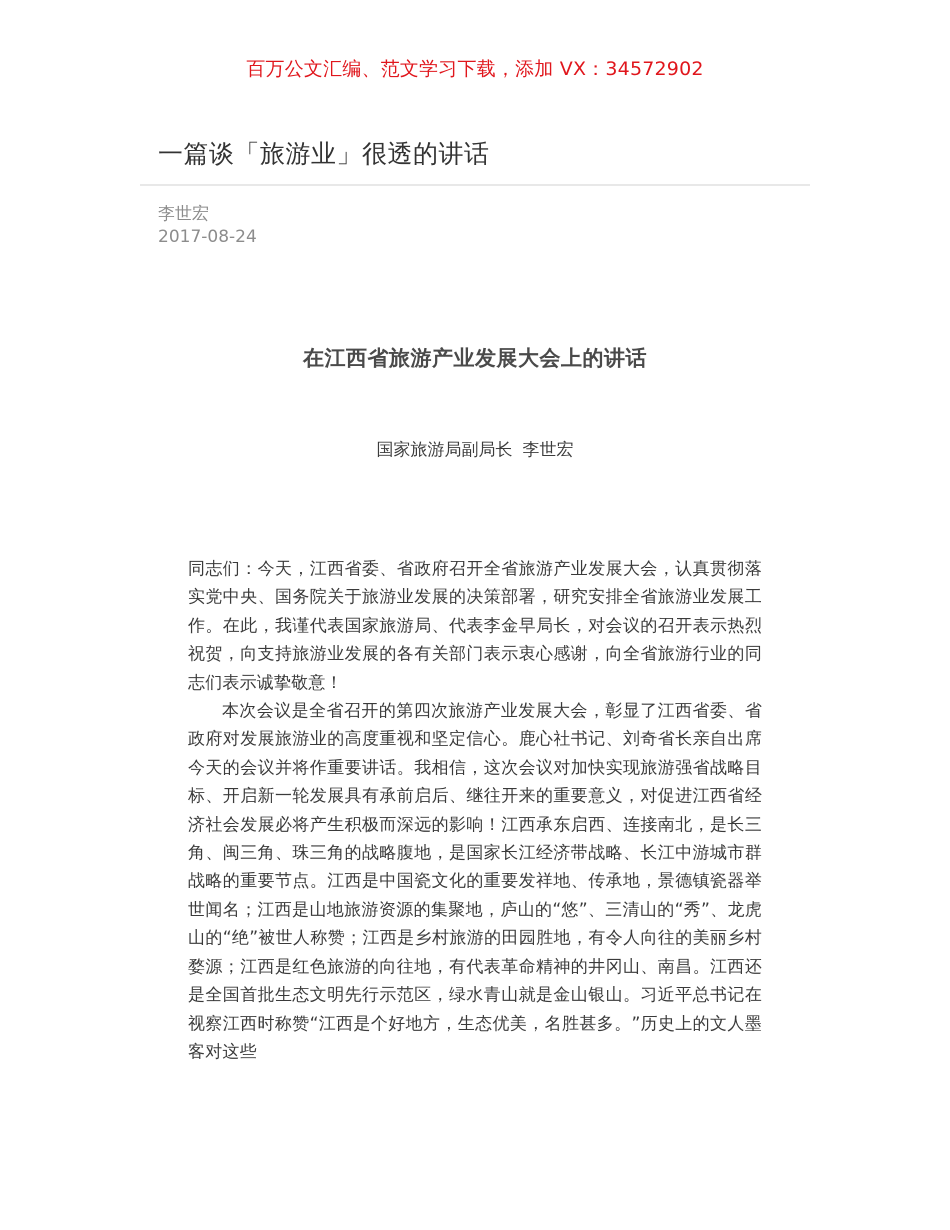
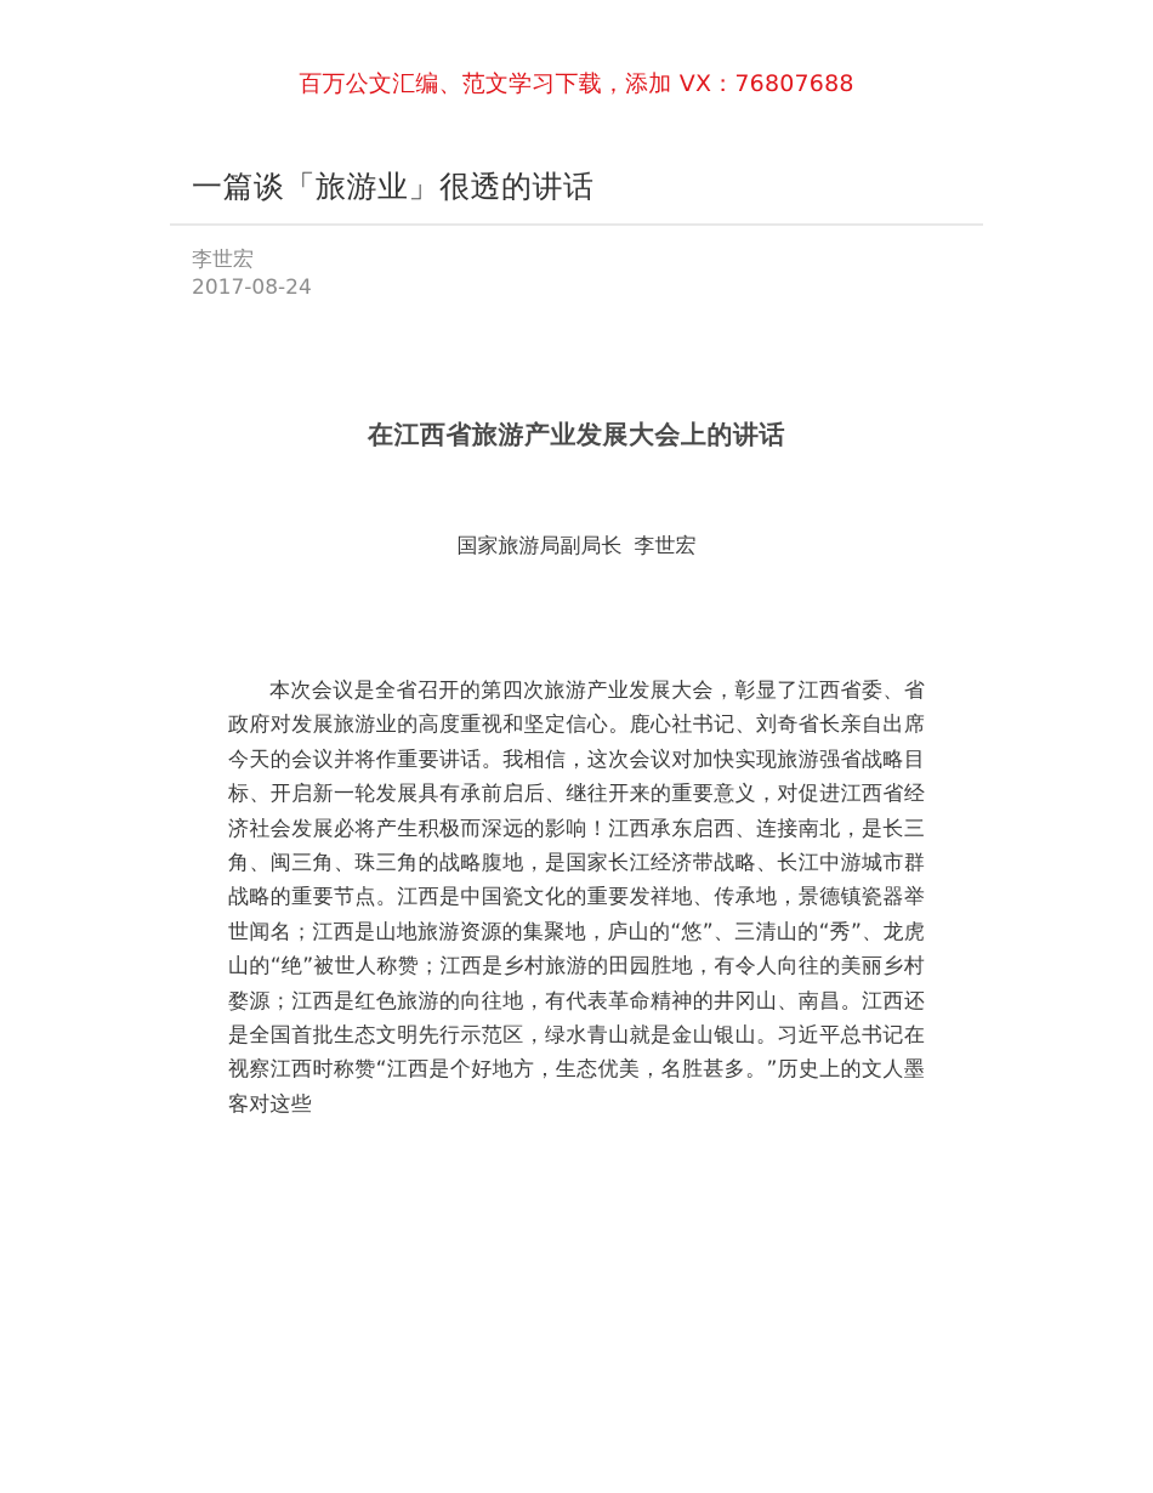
- 百万公文汇编、范文学习下载，添加 VX：34572902
+ 百万公文汇编、范文学习下载，添加 VX：76807688
  一篇谈「旅游业」很透的讲话
  李世宏
  2017-08-24
  在江西省旅游产业发展大会上的讲话
  国家旅游局副局长 李世宏
- 同志们：今天，江西省委、省政府召开全省旅游产业发展大会，认真贯彻落实党中央、国务院关于旅游业发展的决策部署，研究安排全省旅游业发展工作。在此，我谨代表国家旅游局、代表李金早局长，对会议的召开表示热烈祝贺，向支持旅游业发展的各有关部门表示衷心感谢，向全省旅游行业的同志们表示诚挚敬意！
  本次会议是全省召开的第四次旅游产业发展大会，彰显了江西省委、省政府对发展旅游业的高度重视和坚定信心。鹿心社书记、刘奇省长亲自出席今天的会议并将作重要讲话。我相信，这次会议对加快实现旅游强省战略目标、开启新一轮发展具有承前启后、继往开来的重要意义，对促进江西省经济社会发展必将产生积极而深远的影响！江西承东启西、连接南北，是长三角、闽三角、珠三角的战略腹地，是国家长江经济带战略、长江中游城市群战略的重要节点。江西是中国瓷文化的重要发祥地、传承地，景德镇瓷器举世闻名；江西是山地旅游资源的集聚地，庐山的“悠”、三清山的“秀”、龙虎山的“绝”被世人称赞；江西是乡村旅游的田园胜地，有令人向往的美丽乡村婺源；江西是红色旅游的向往地，有代表革命精神的井冈山、南昌。江西还是全国首批生态文明先行示范区，绿水青山就是金山银山。习近平总书记在视察江西时称赞“江西是个好地方，生态优美，名胜甚多。”历史上的文人墨客对这些
